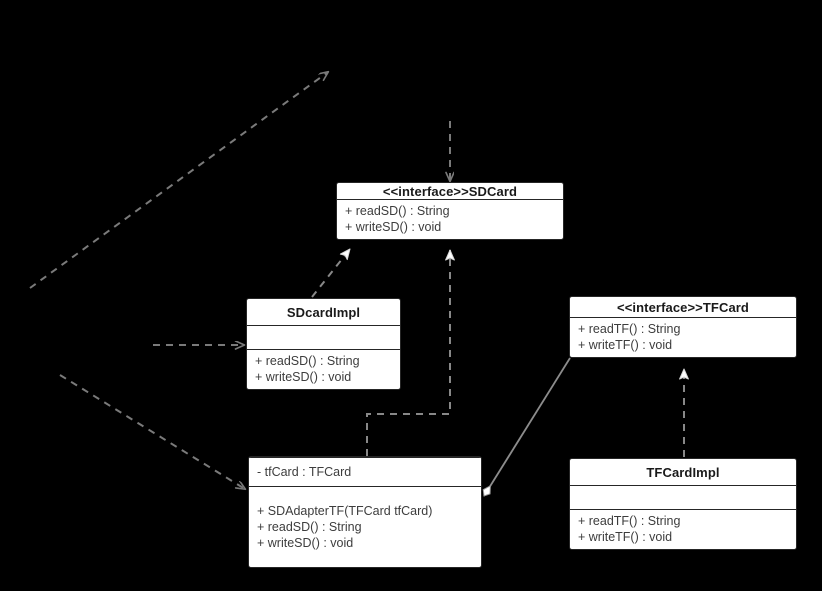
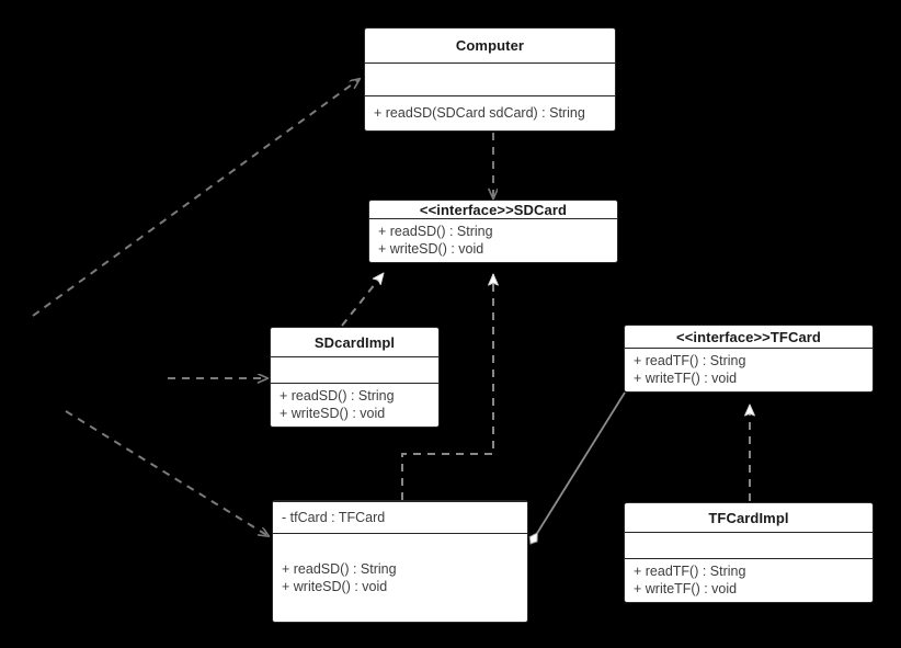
+ Computer
+ + readSD(SDCard sdCard) : String
  <<interface>>SDCard
  + readSD() : String
  + writeSD() : void
  SDcardImpl
  + readSD() : String
  + writeSD() : void
  <<interface>>TFCard
  + readTF() : String
  + writeTF() : void
  - tfCard : TFCard
- + SDAdapterTF(TFCard tfCard)
  + readSD() : String
  + writeSD() : void
  TFCardImpl
  + readTF() : String
  + writeTF() : void
